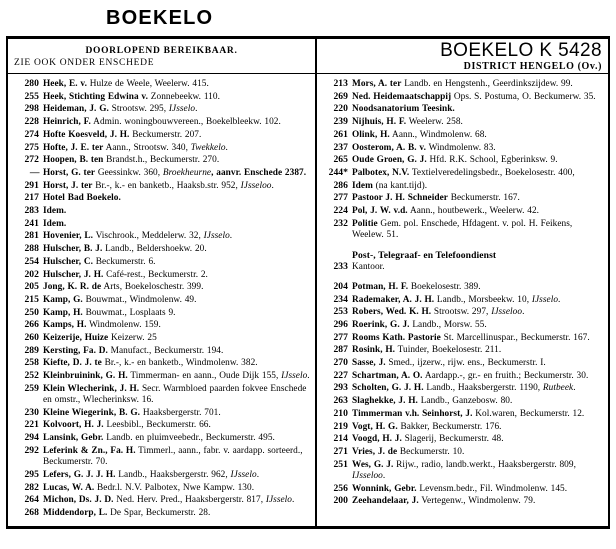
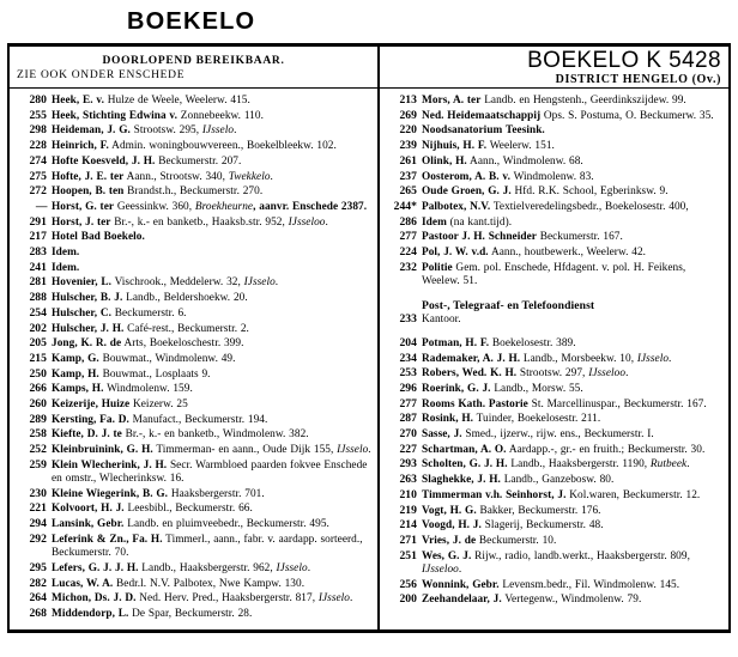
  BOEKELO
  DOORLOPEND BEREIKBAAR.
  ZIE OOK ONDER ENSCHEDE
  BOEKELO K 5428
  DISTRICT HENGELO (Ov.)
  280 Heek, E. v. Hulze de Weele, Weelerw. 415.
  255 Heek, Stichting Edwina v. Zonnebeekw. 110.
  298 Heideman, J. G. Strootsw. 295, IJsselo.
  228 Heinrich, F. Admin. woningbouwvereen., Boekelbleekw. 102.
  274 Hofte Koesveld, J. H. Beckumerstr. 207.
  275 Hofte, J. E. ter Aann., Strootsw. 340, Twekkelo.
  272 Hoopen, B. ten Brandst.h., Beckumerstr. 270.
  — Horst, G. ter Geessinkw. 360, Broekheurne, aanvr. Enschede 2387.
  291 Horst, J. ter Br.-, k.- en banketb., Haaksb.str. 952, IJsseloo.
  217 Hotel Bad Boekelo.
  283 Idem.
  241 Idem.
  281 Hovenier, L. Vischrook., Meddelerw. 32, IJsselo.
  288 Hulscher, B. J. Landb., Beldershoekw. 20.
  254 Hulscher, C. Beckumerstr. 6.
  202 Hulscher, J. H. Café-rest., Beckumerstr. 2.
  205 Jong, K. R. de Arts, Boekeloschestr. 399.
  215 Kamp, G. Bouwmat., Windmolenw. 49.
  250 Kamp, H. Bouwmat., Losplaats 9.
  266 Kamps, H. Windmolenw. 159.
  260 Keizerije, Huize Keizerw. 25
  289 Kersting, Fa. D. Manufact., Beckumerstr. 194.
  258 Kiefte, D. J. te Br.-, k.- en banketb., Windmolenw. 382.
  252 Kleinbruinink, G. H. Timmerman- en aann., Oude Dijk 155, IJsselo.
  259 Klein Wlecherink, J. H. Secr. Warmbloed paarden fokvee Enschede en omstr., Wlecherinksw. 16.
  230 Kleine Wiegerink, B. G. Haaksbergerstr. 701.
  221 Kolvoort, H. J. Leesbibl., Beckumerstr. 66.
  294 Lansink, Gebr. Landb. en pluimveebedr., Beckumerstr. 495.
  292 Leferink & Zn., Fa. H. Timmerl., aann., fabr. v. aardapp. sorteerd., Beckumerstr. 70.
  295 Lefers, G. J. J. H. Landb., Haaksbergerstr. 962, IJsselo.
  282 Lucas, W. A. Bedr.l. N.V. Palbotex, Nwe Kampw. 130.
  264 Michon, Ds. J. D. Ned. Herv. Pred., Haaksbergerstr. 817, IJsselo.
  268 Middendorp, L. De Spar, Beckumerstr. 28.
  213 Mors, A. ter Landb. en Hengstenh., Geerdinkszijdew. 99.
  269 Ned. Heidemaatschappij Ops. S. Postuma, O. Beckumerw. 35.
  220 Noodsanatorium Teesink.
- 239 Nijhuis, H. F. Weelerw. 258.
+ 239 Nijhuis, H. F. Weelerw. 151.
  261 Olink, H. Aann., Windmolenw. 68.
  237 Oosterom, A. B. v. Windmolenw. 83.
  265 Oude Groen, G. J. Hfd. R.K. School, Egberinksw. 9.
  244* Palbotex, N.V. Textielveredelingsbedr., Boekelosestr. 400,
  286 Idem (na kant.tijd).
  277 Pastoor J. H. Schneider Beckumerstr. 167.
  224 Pol, J. W. v.d. Aann., houtbewerk., Weelerw. 42.
  232 Politie Gem. pol. Enschede, Hfdagent. v. pol. H. Feikens, Weelew. 51.
  Post-, Telegraaf- en Telefoondienst
  233 Kantoor.
  204 Potman, H. F. Boekelosestr. 389.
  234 Rademaker, A. J. H. Landb., Morsbeekw. 10, IJsselo.
  253 Robers, Wed. K. H. Strootsw. 297, IJsseloo.
  296 Roerink, G. J. Landb., Morsw. 55.
  277 Rooms Kath. Pastorie St. Marcellinuspar., Beckumerstr. 167.
  287 Rosink, H. Tuinder, Boekelosestr. 211.
  270 Sasse, J. Smed., ijzerw., rijw. ens., Beckumerstr. I.
  227 Schartman, A. O. Aardapp.-, gr.- en fruith.; Beckumerstr. 30.
  293 Scholten, G. J. H. Landb., Haaksbergerstr. 1190, Rutbeek.
  263 Slaghekke, J. H. Landb., Ganzebosw. 80.
  210 Timmerman v.h. Seinhorst, J. Kol.waren, Beckumerstr. 12.
  219 Vogt, H. G. Bakker, Beckumerstr. 176.
  214 Voogd, H. J. Slagerij, Beckumerstr. 48.
  271 Vries, J. de Beckumerstr. 10.
  251 Wes, G. J. Rijw., radio, landb.werkt., Haaksbergerstr. 809, IJsseloo.
  256 Wonnink, Gebr. Levensm.bedr., Fil. Windmolenw. 145.
  200 Zeehandelaar, J. Vertegenw., Windmolenw. 79.
